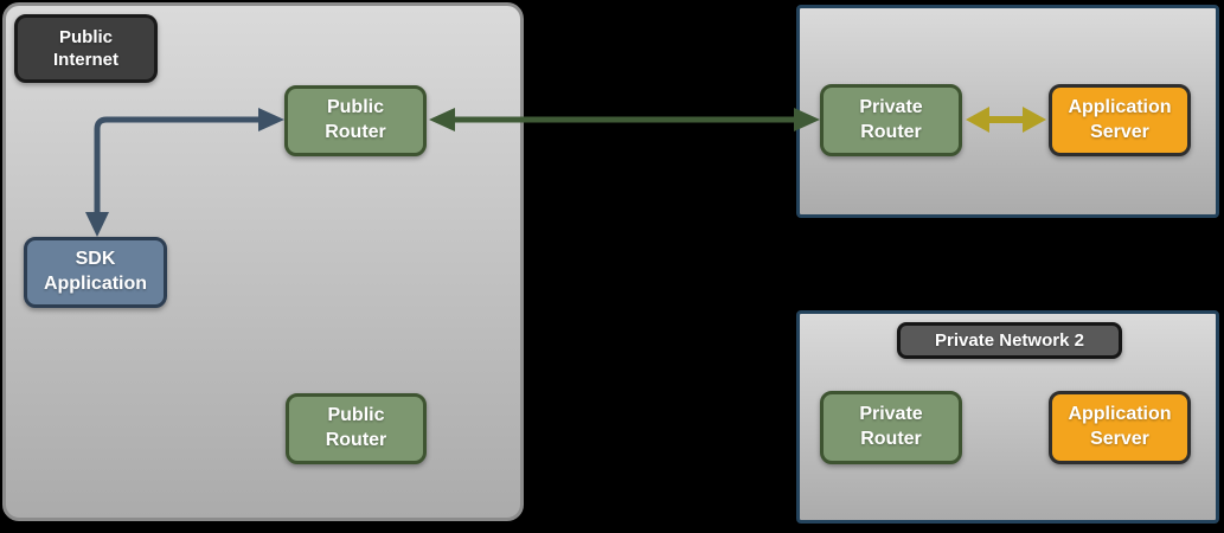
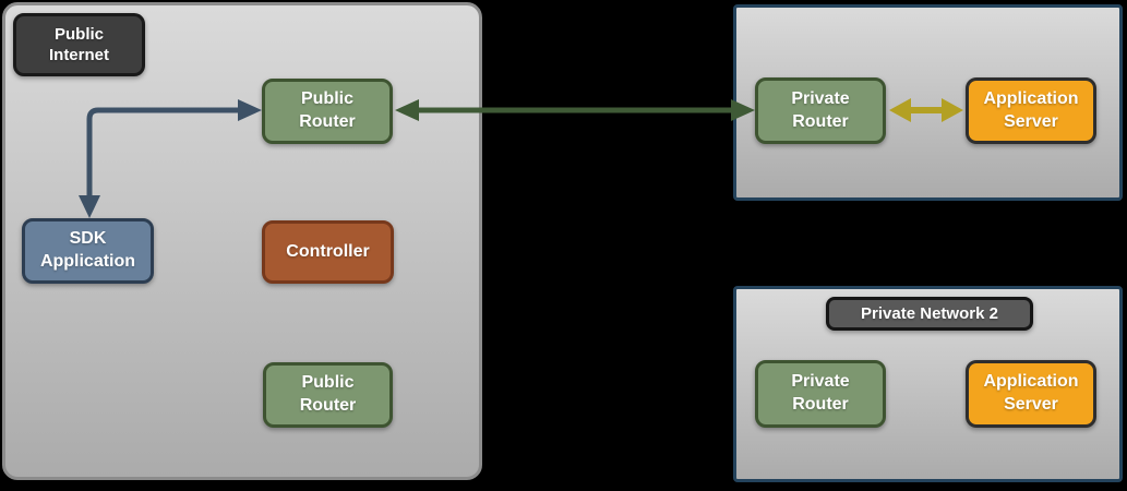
  Public
  Internet
  Public
  Router
  SDK
  Application
+ Controller
  Public
  Router
  Private
  Router
  Application
  Server
  Private Network 2
  Private
  Router
  Application
  Server
